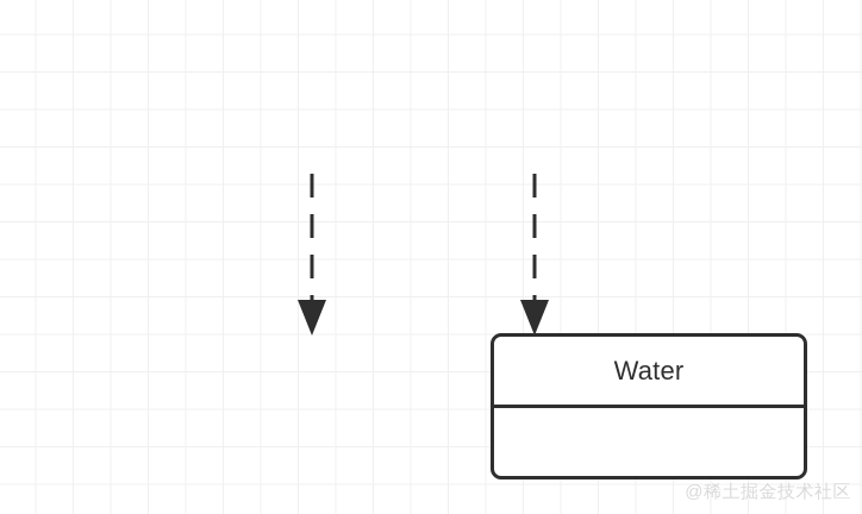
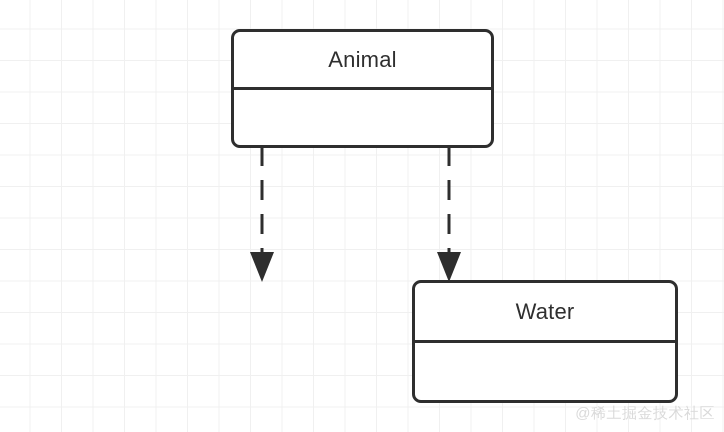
+ Animal
  Water
  @稀土掘金技术社区
